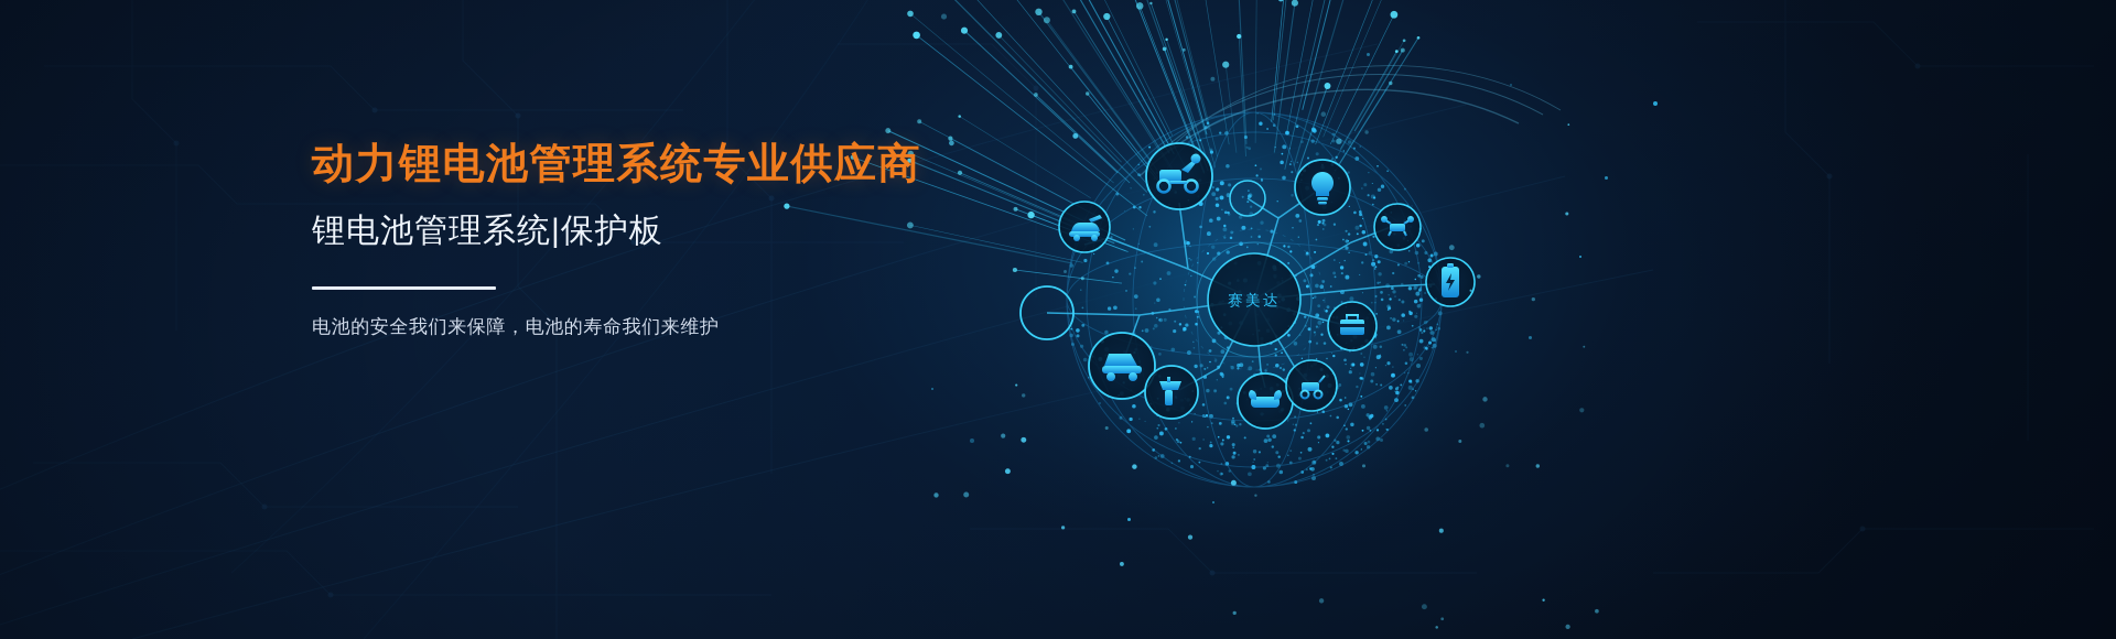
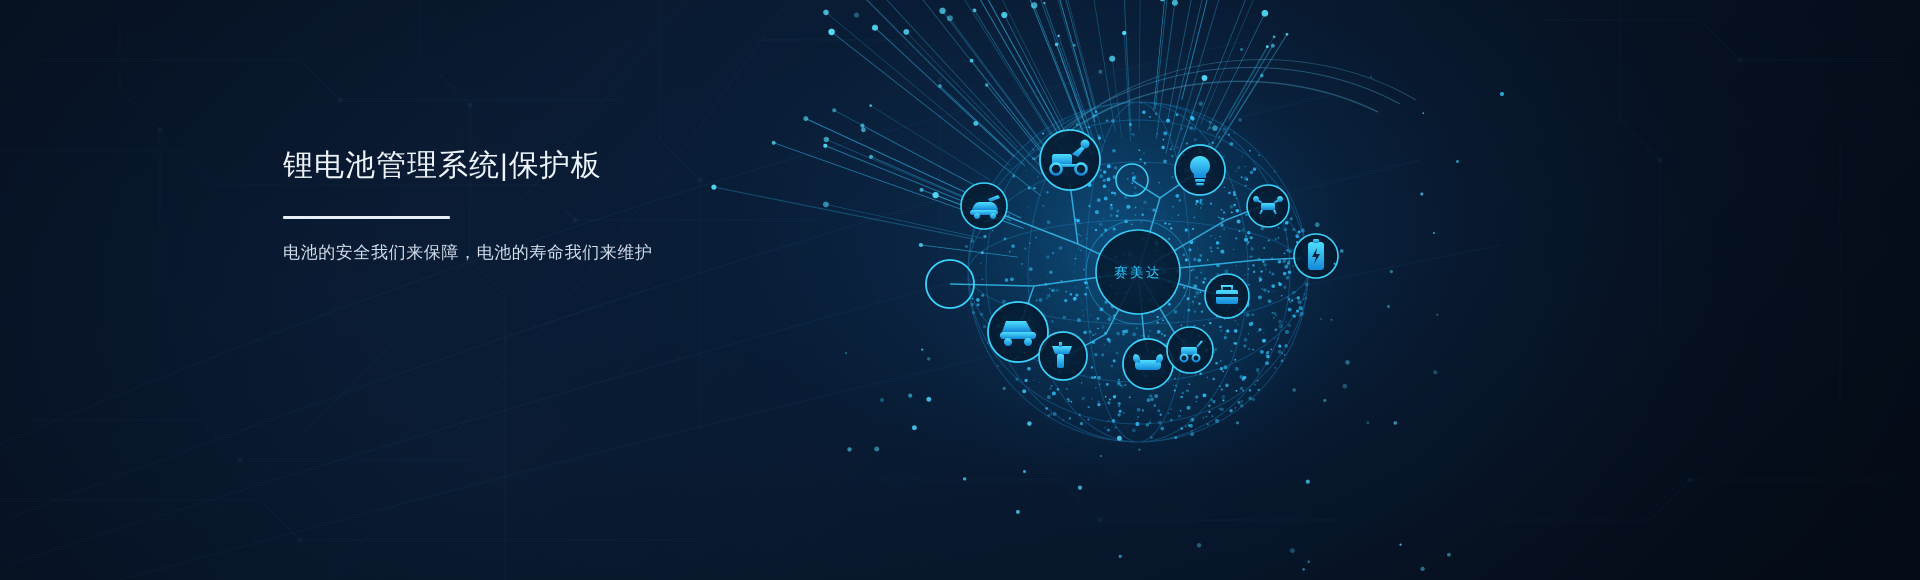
  赛美达
- 动力锂电池管理系统专业供应商
  锂电池管理系统|保护板
  电池的安全我们来保障，电池的寿命我们来维护
